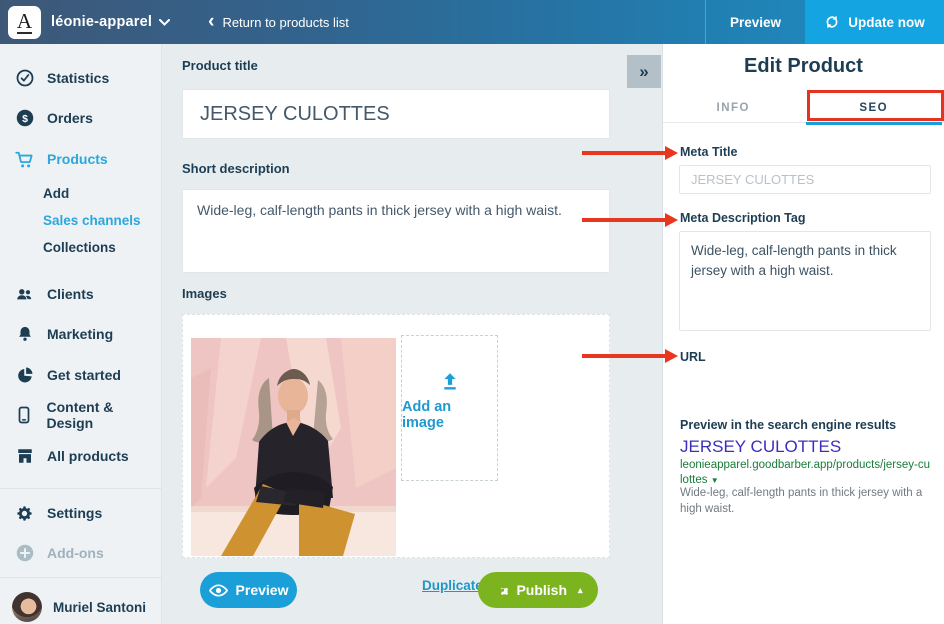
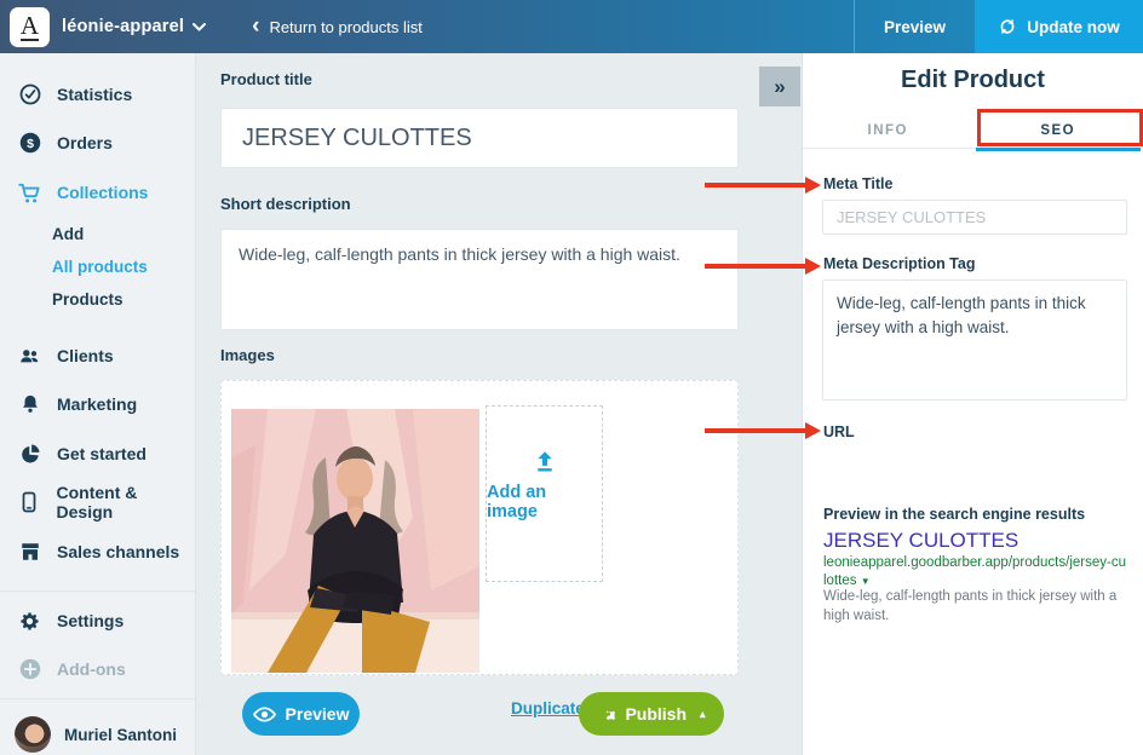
  A
  léonie-apparel
  ‹
  Return to products list
  Preview
  Update now
  Statistics
  $
  Orders
- Products
+ Collections
  Add
- Sales channels
+ All products
- Collections
+ Products
  Clients
  Marketing
  Get started
  Content & Design
- All products
+ Sales channels
  Settings
  Add-ons
  Muriel Santoni
  »
  Product title
  JERSEY CULOTTES
  Short description
  Wide-leg, calf-length pants in thick jersey with a high waist.
  Images
  Add an image
  Preview
  Duplicat
  Publish
  ▴
  Edit Product
  INFO
  SEO
  Meta Title
  JERSEY CULOTTES
  Meta Description Tag
  URL
  Preview in the search engine results
  JERSEY CULOTTES
  leonieapparel.goodbarber.app/products/jersey-culottes ▼
  Wide-leg, calf-length pants in thick jersey with a high waist.
